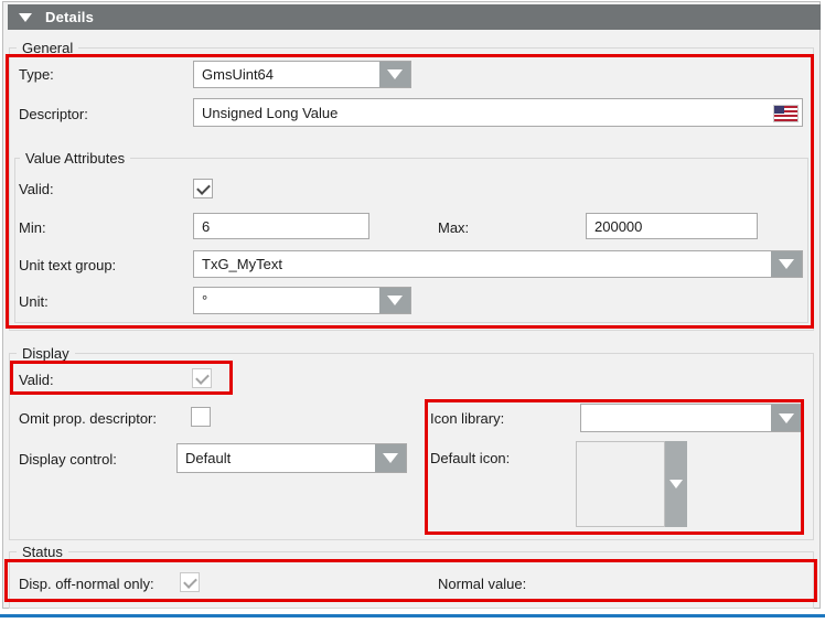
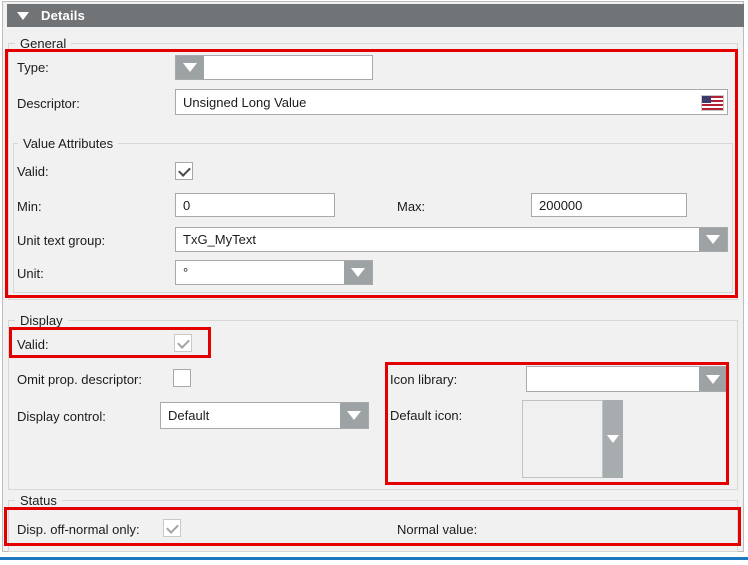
  Details
  General
  Type:
- GmsUint64
  Descriptor:
  Unsigned Long Value
  Value Attributes
  Valid:
  Min:
- 6
+ 0
  Max:
  200000
  Unit text group:
  TxG_MyText
  Unit:
  °
  Display
  Valid:
  Omit prop. descriptor:
  Display control:
  Default
  Icon library:
  Default icon:
  Status
  Disp. off-normal only:
  Normal value:
